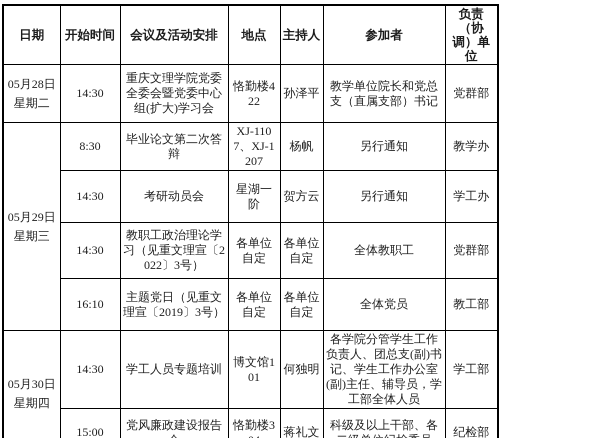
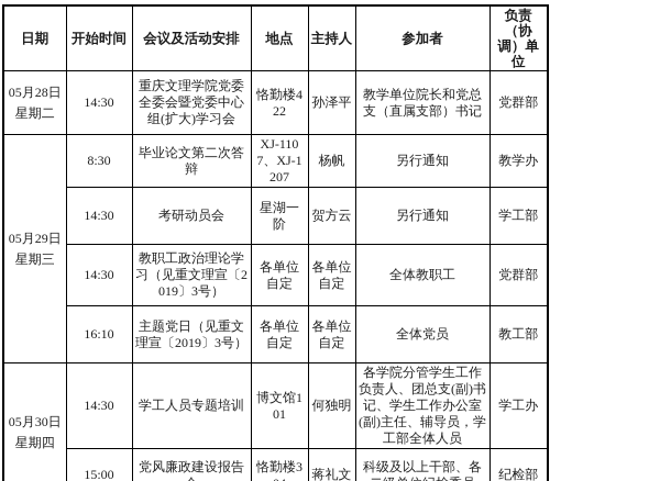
  日期	开始时间	会议及活动安排	地点	主持人	参加者	负责（协调）单位
  05月28日 星期二	14:30	重庆文理学院党委全委会暨党委中心组(扩大)学习会	恪勤楼422	孙泽平	教学单位院长和党总支（直属支部）书记	党群部
  05月29日 星期三	8:30	毕业论文第二次答辩	XJ-1107、XJ-1207	杨帆	另行通知	教学办
- 14:30	考研动员会	星湖一阶	贺方云	另行通知	学工办
+ 14:30	考研动员会	星湖一阶	贺方云	另行通知	学工部
- 14:30	教职工政治理论学习（见重文理宣〔2022〕3号）	各单位自定	各单位自定	全体教职工	党群部
+ 14:30	教职工政治理论学习（见重文理宣〔2019〕3号）	各单位自定	各单位自定	全体教职工	党群部
  16:10	主题党日（见重文理宣〔2019〕3号）	各单位自定	各单位自定	全体党员	教工部
- 05月30日 星期四	14:30	学工人员专题培训	博文馆101	何独明	各学院分管学生工作负责人、团总支(副)书记、学生工作办公室(副)主任、辅导员，学工部全体人员	学工部
+ 05月30日 星期四	14:30	学工人员专题培训	博文馆101	何独明	各学院分管学生工作负责人、团总支(副)书记、学生工作办公室(副)主任、辅导员，学工部全体人员	学工办
  15:00	党风廉政建设报告	恪勤楼3	蒋礼文	科级及以上干部、各	纪检部
